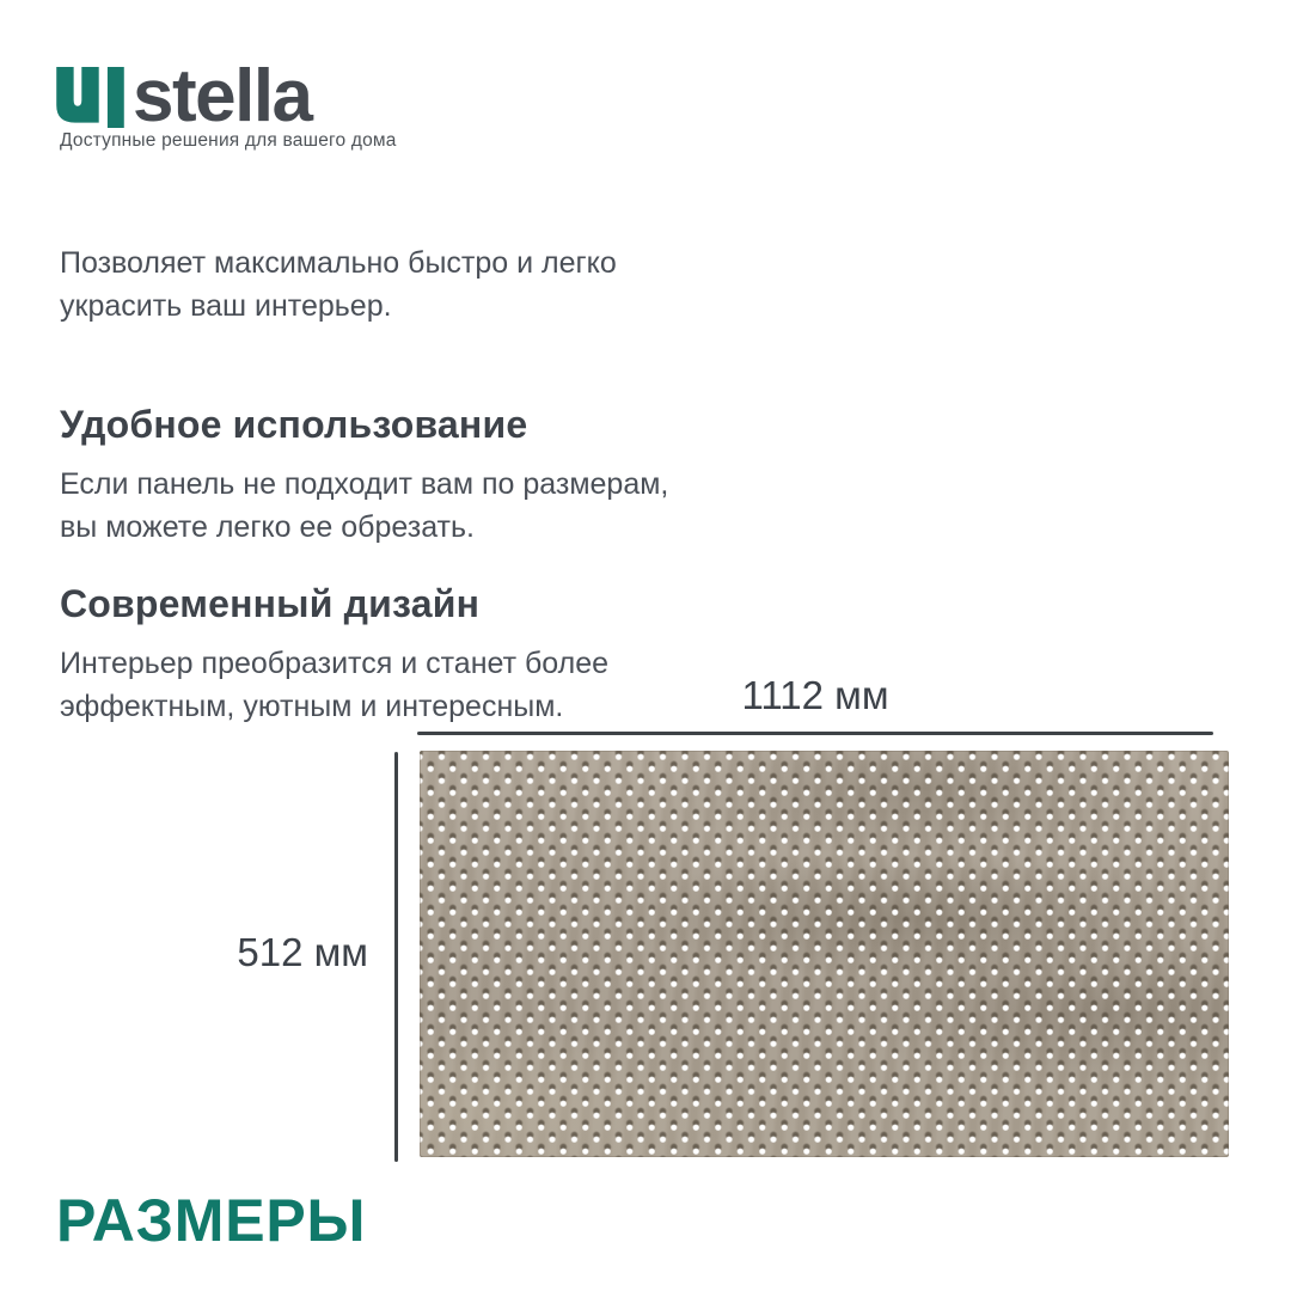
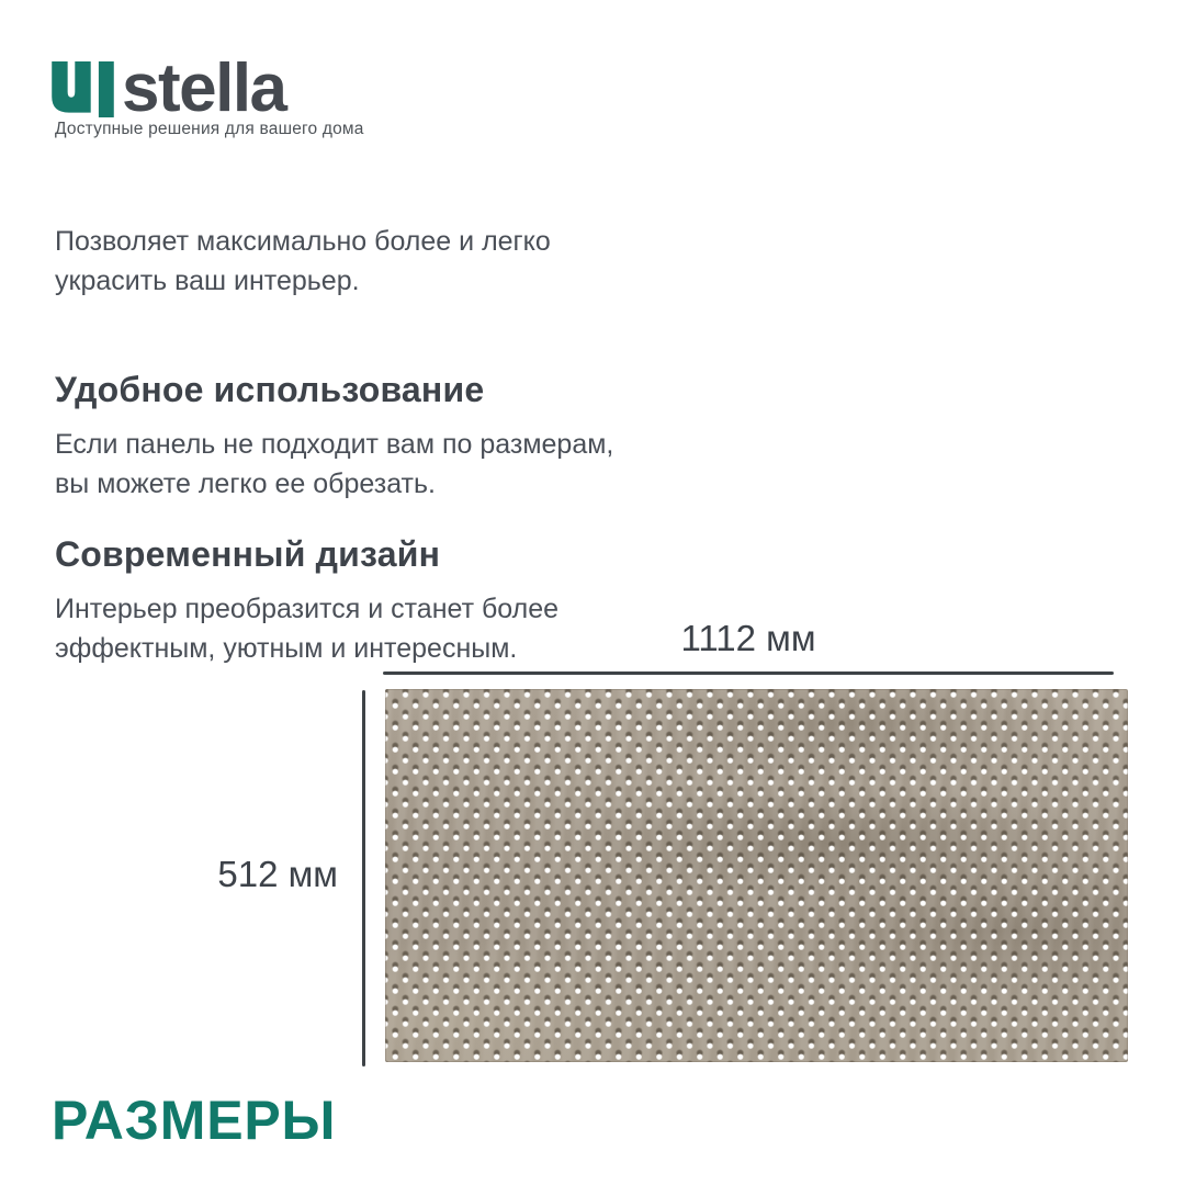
  stella
  Доступные решения для вашего дома
- Позволяет максимально быстро и легко украсить ваш интерьер.
+ Позволяет максимально более и легко украсить ваш интерьер.
  Удобное использование
  Если панель не подходит вам по размерам, вы можете легко ее обрезать.
  Современный дизайн
  Интерьер преобразится и станет более эффектным, уютным и интересным.
  1112 мм
  512 мм
  РАЗМЕРЫ
